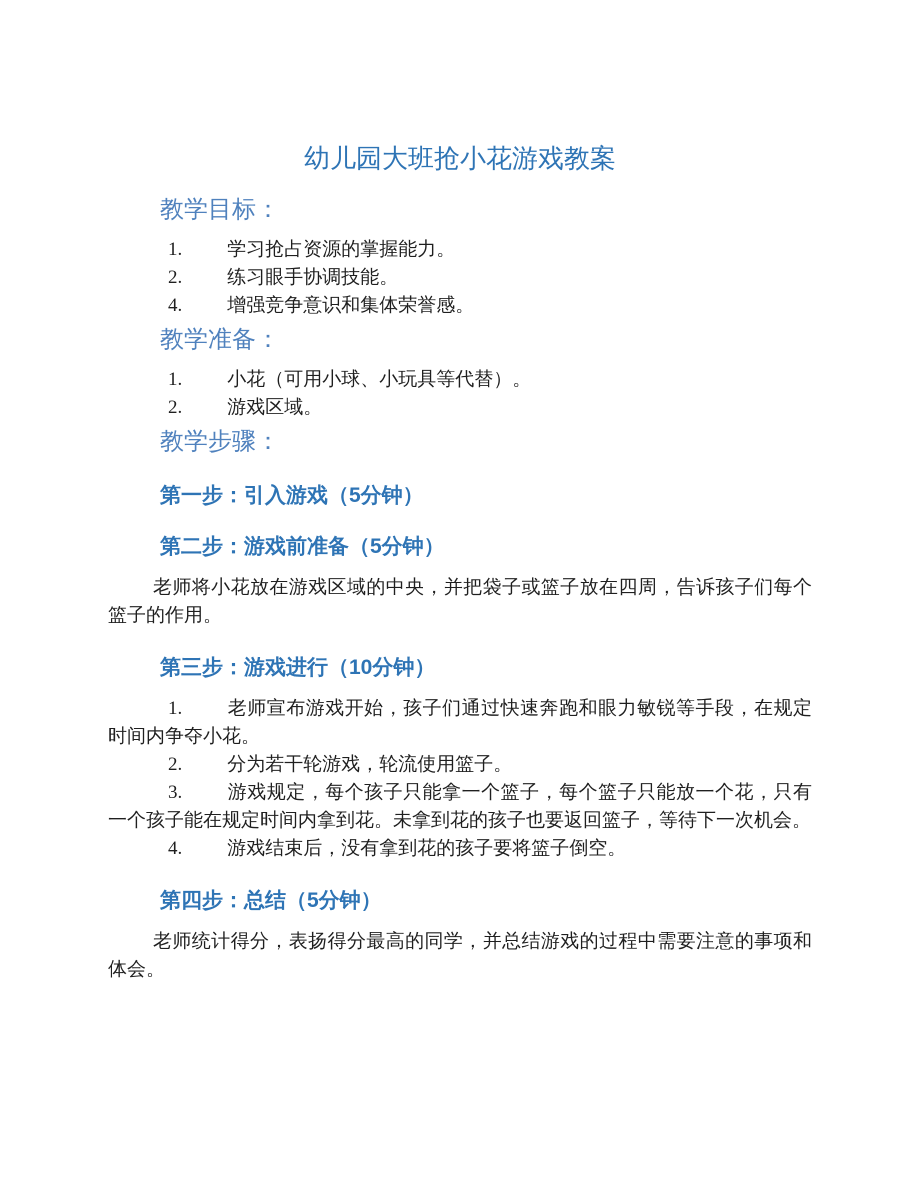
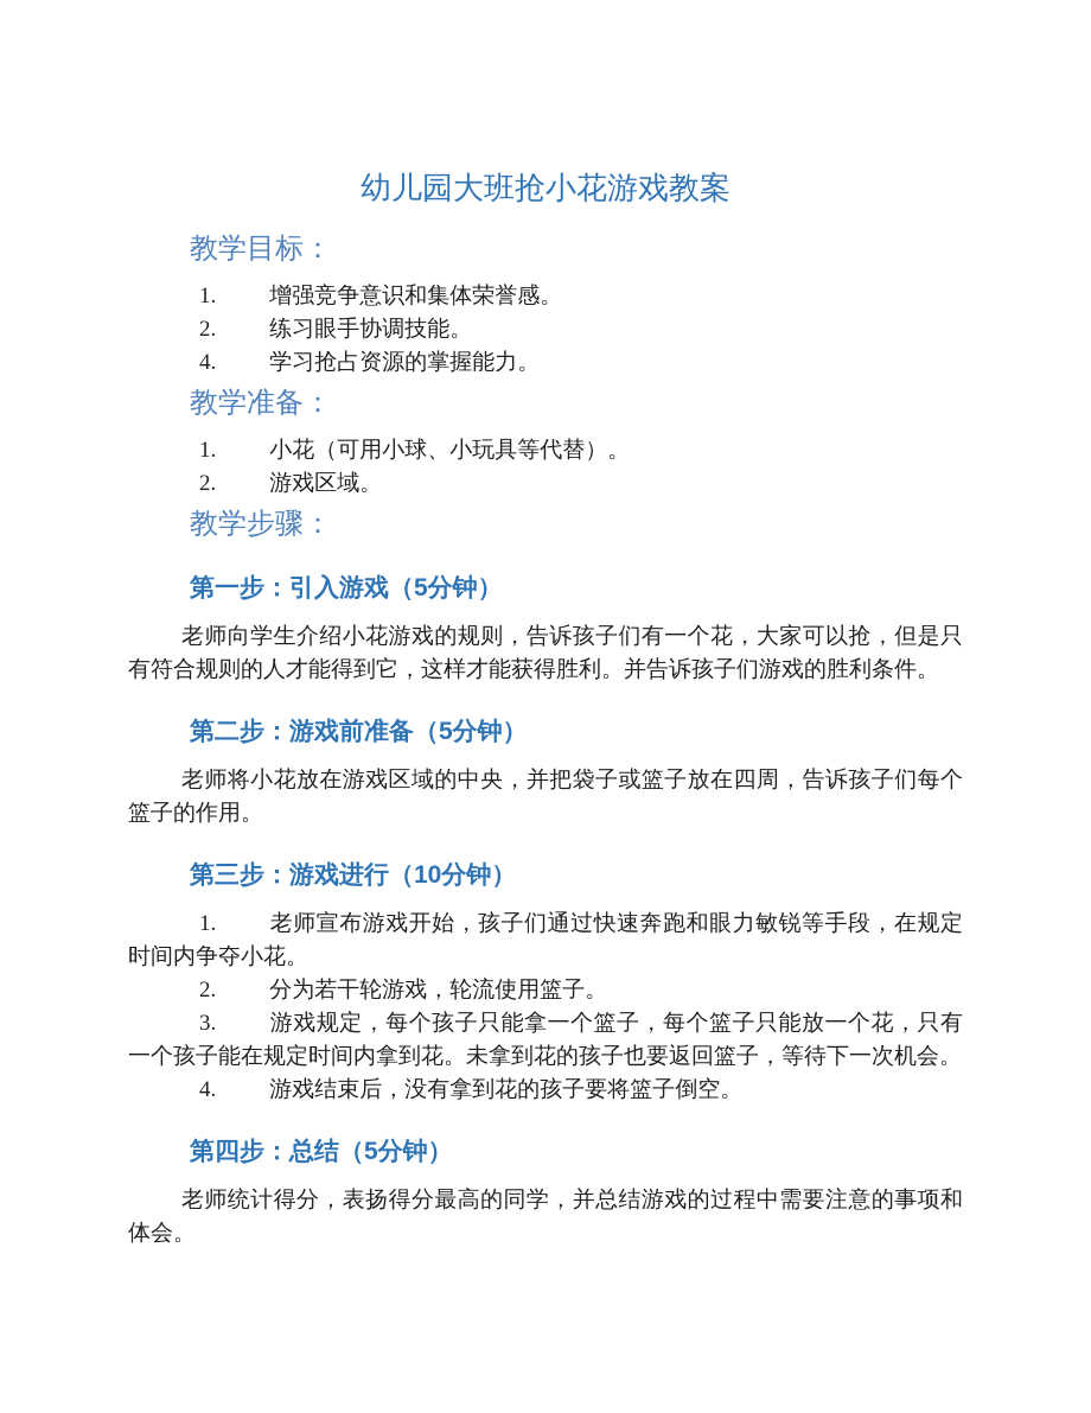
  幼儿园大班抢小花游戏教案
  教学目标：
- 1. 学习抢占资源的掌握能力。
+ 1. 增强竞争意识和集体荣誉感。
  2. 练习眼手协调技能。
- 4. 增强竞争意识和集体荣誉感。
+ 4. 学习抢占资源的掌握能力。
  教学准备：
  1. 小花（可用小球、小玩具等代替）。
  2. 游戏区域。
  教学步骤：
  第一步：引入游戏（5分钟）
+ 老师向学生介绍小花游戏的规则，告诉孩子们有一个花，大家可以抢，但是只有符合规则的人才能得到它，这样才能获得胜利。并告诉孩子们游戏的胜利条件。
  第二步：游戏前准备（5分钟）
  老师将小花放在游戏区域的中央，并把袋子或篮子放在四周，告诉孩子们每个篮子的作用。
  第三步：游戏进行（10分钟）
  1. 老师宣布游戏开始，孩子们通过快速奔跑和眼力敏锐等手段，在规定时间内争夺小花。
  2. 分为若干轮游戏，轮流使用篮子。
  3. 游戏规定，每个孩子只能拿一个篮子，每个篮子只能放一个花，只有一个孩子能在规定时间内拿到花。未拿到花的孩子也要返回篮子，等待下一次机会。
  4. 游戏结束后，没有拿到花的孩子要将篮子倒空。
  第四步：总结（5分钟）
  老师统计得分，表扬得分最高的同学，并总结游戏的过程中需要注意的事项和体会。
